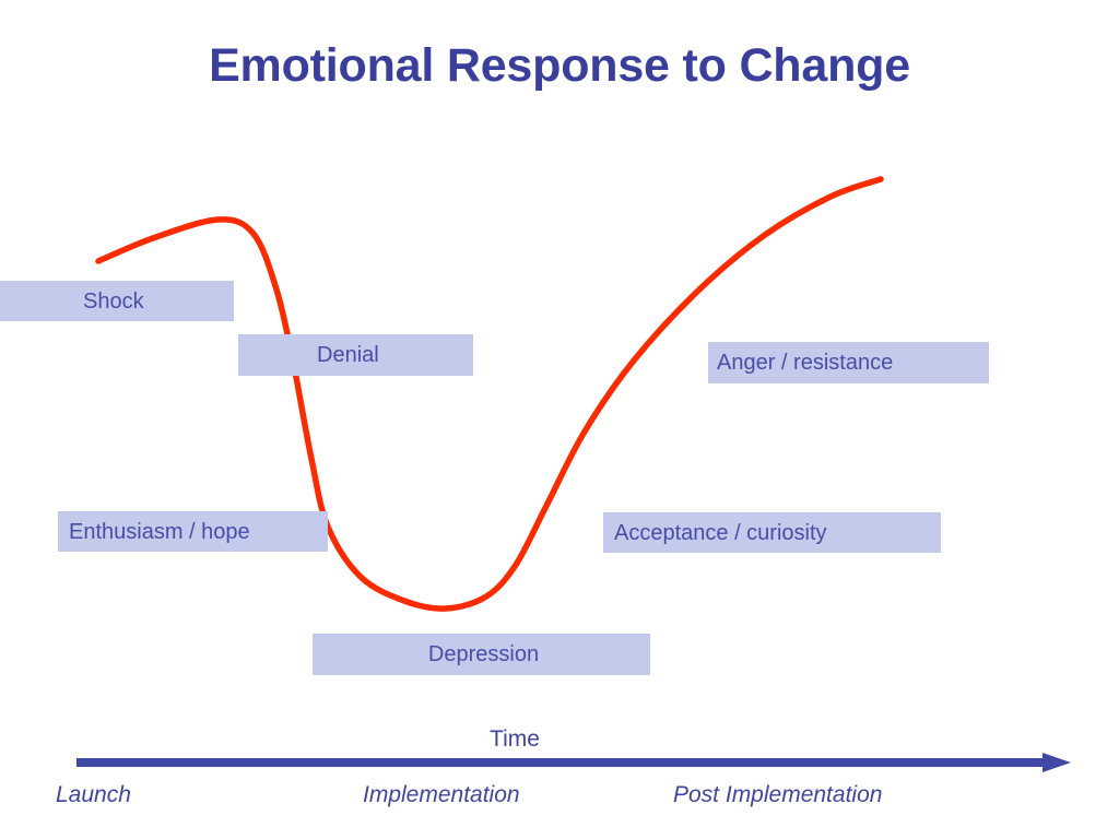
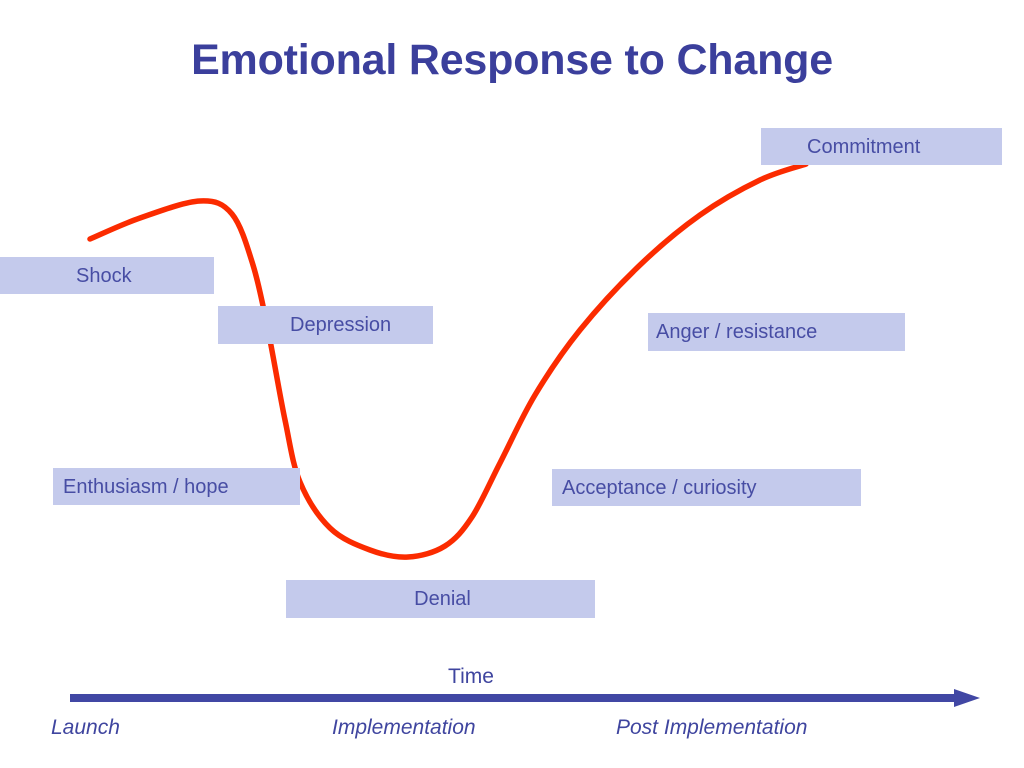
  Emotional Response to Change
  Shock
- Denial
+ Depression
  Enthusiasm / hope
- Depression
+ Denial
  Acceptance / curiosity
  Anger / resistance
+ Commitment
  Time
  Launch
  Implementation
  Post Implementation
